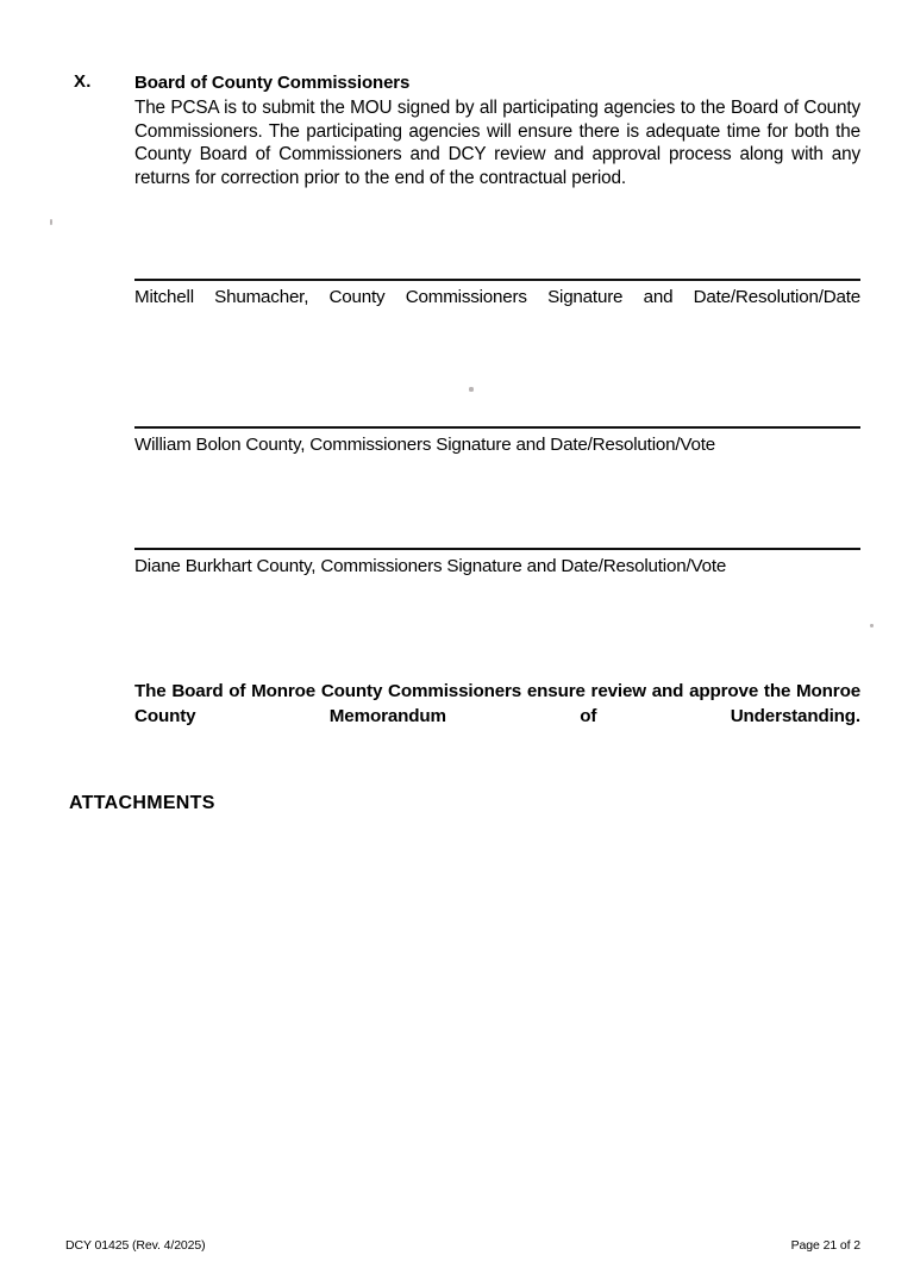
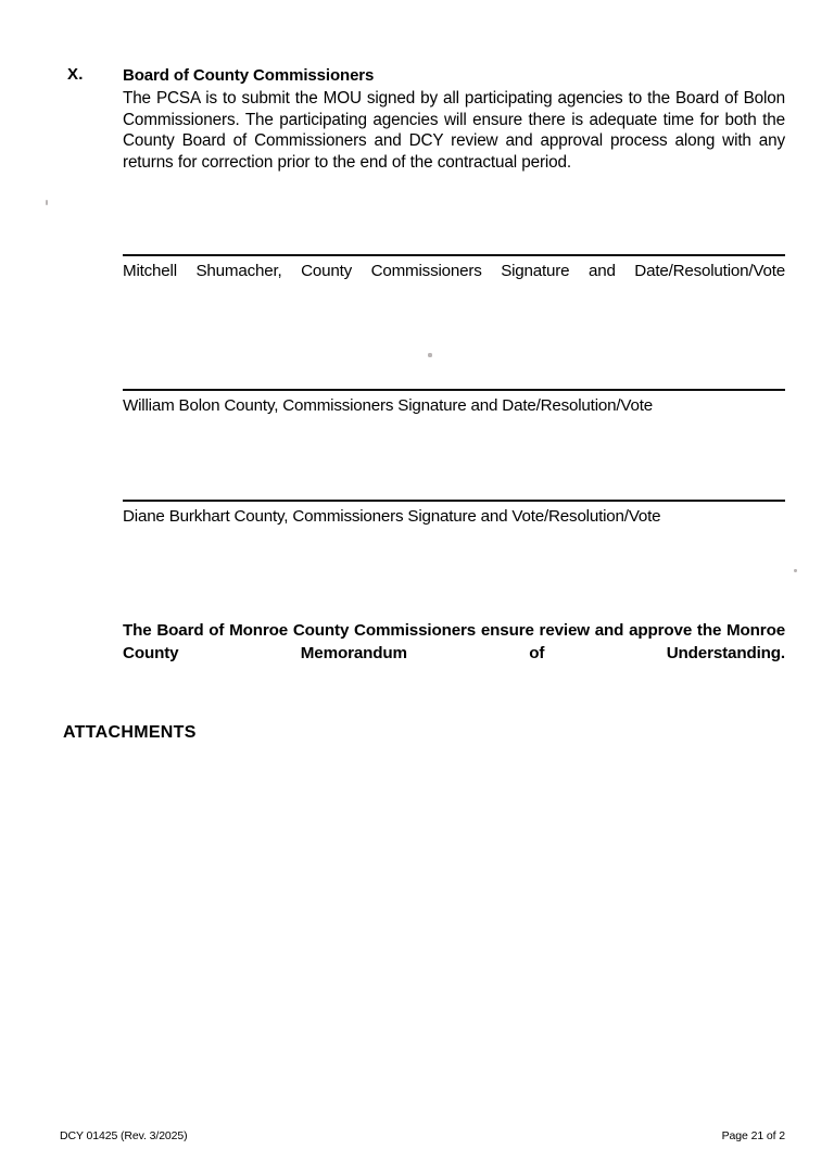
  X.
  Board of County Commissioners
- The PCSA is to submit the MOU signed by all participating agencies to the Board of County Commissioners. The participating agencies will ensure there is adequate time for both the County Board of Commissioners and DCY review and approval process along with any returns for correction prior to the end of the contractual period.
+ The PCSA is to submit the MOU signed by all participating agencies to the Board of Bolon Commissioners. The participating agencies will ensure there is adequate time for both the County Board of Commissioners and DCY review and approval process along with any returns for correction prior to the end of the contractual period.
- Mitchell Shumacher, County Commissioners Signature and Date/Resolution/Date
+ Mitchell Shumacher, County Commissioners Signature and Date/Resolution/Vote
  William Bolon County, Commissioners Signature and Date/Resolution/Vote
- Diane Burkhart County, Commissioners Signature and Date/Resolution/Vote
+ Diane Burkhart County, Commissioners Signature and Vote/Resolution/Vote
  The Board of Monroe County Commissioners ensure review and approve the Monroe County Memorandum of Understanding.
  ATTACHMENTS
- DCY 01425 (Rev. 4/2025)
+ DCY 01425 (Rev. 3/2025)
  Page 21 of 2
